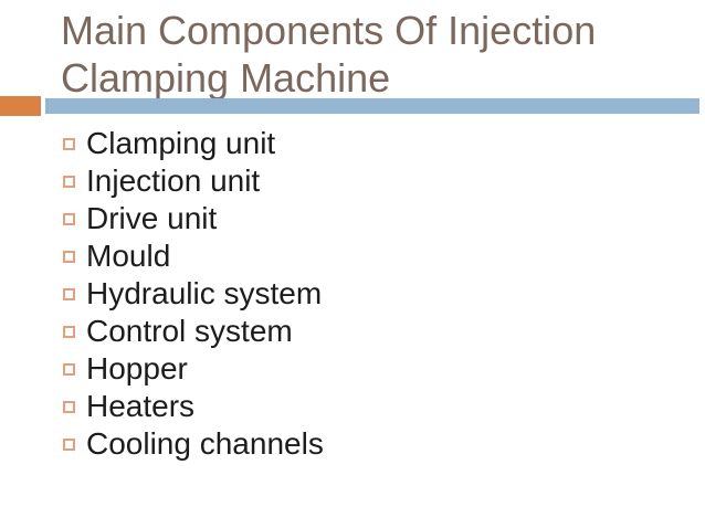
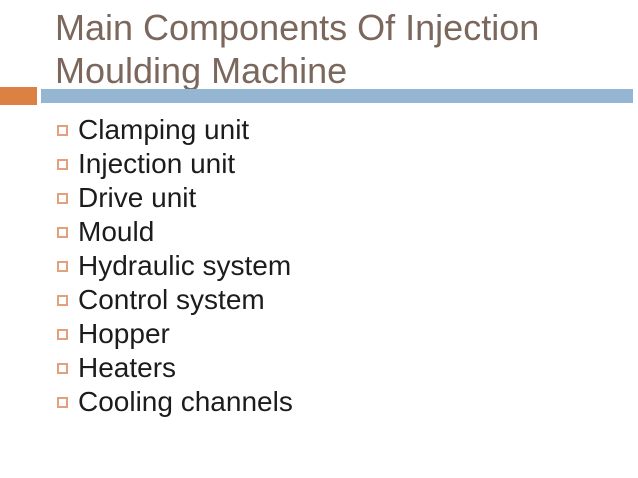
- Main Components Of Injection Clamping Machine
+ Main Components Of Injection Moulding Machine
  Clamping unit
  Injection unit
  Drive unit
  Mould
  Hydraulic system
  Control system
  Hopper
  Heaters
  Cooling channels
